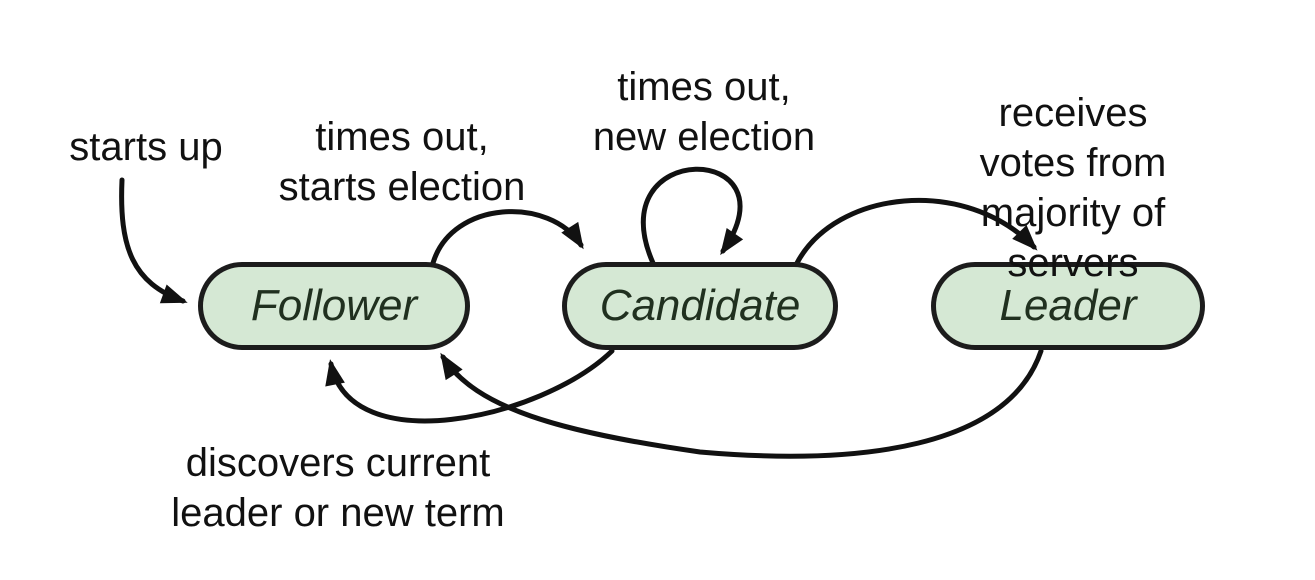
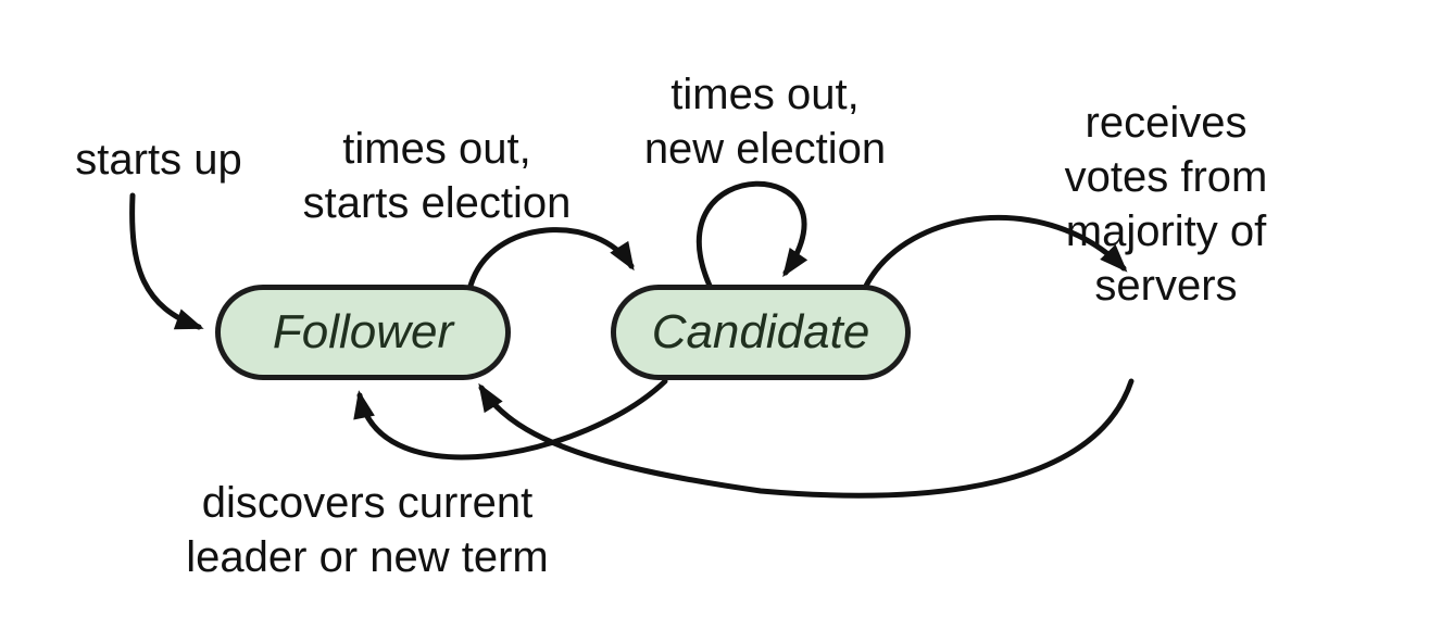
  Follower
  Candidate
- Leader
  starts up
  times out,
  starts election
  times out,
  new election
  receives votes from
  majority of servers
  discovers current
  leader or new term
